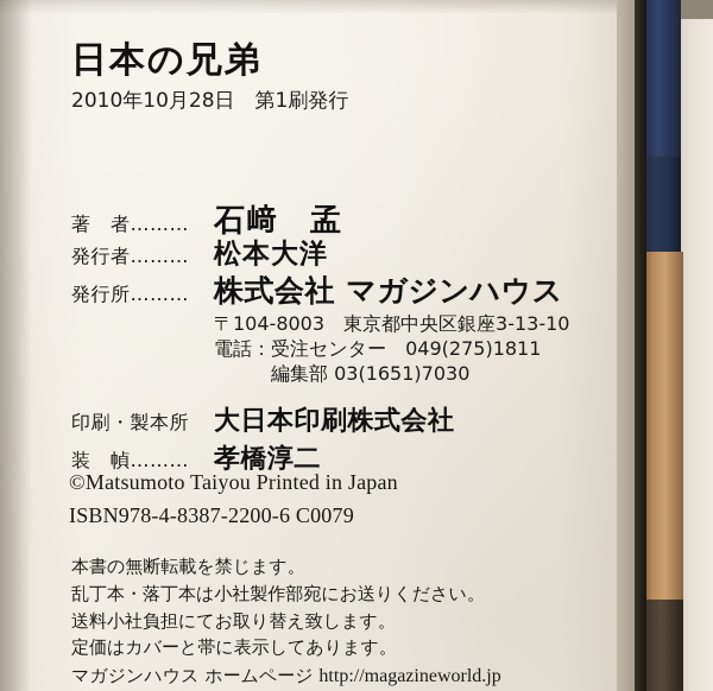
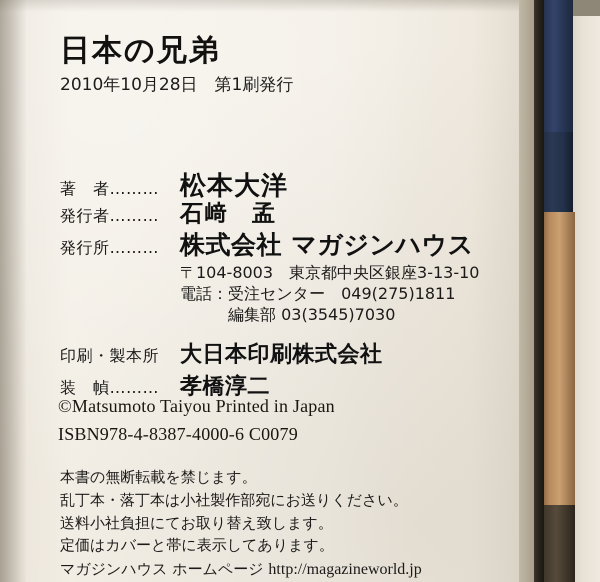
  日本の兄弟
  2010年10月28日 第1刷発行
  著 者………
- 石﨑 孟
+ 松本大洋
  発行者………
- 松本大洋
+ 石﨑 孟
  発行所………
  株式会社 マガジンハウス
  〒104-8003 東京都中央区銀座3-13-10
  電話：受注センター 049(275)1811
- 編集部 03(1651)7030
+ 編集部 03(3545)7030
  印刷・製本所
  大日本印刷株式会社
  装 幀………
  孝橋淳二
  ©Matsumoto Taiyou Printed in Japan
- ISBN978-4-8387-2200-6 C0079
+ ISBN978-4-8387-4000-6 C0079
  本書の無断転載を禁じます。
  乱丁本・落丁本は小社製作部宛にお送りください。
  送料小社負担にてお取り替え致します。
  定価はカバーと帯に表示してあります。
  マガジンハウス ホームページ http://magazineworld.jp
